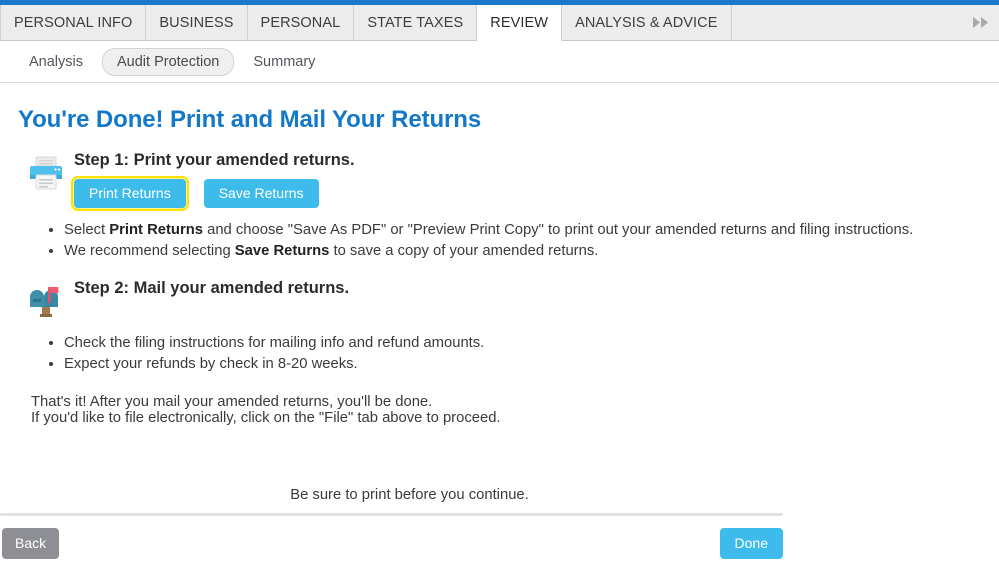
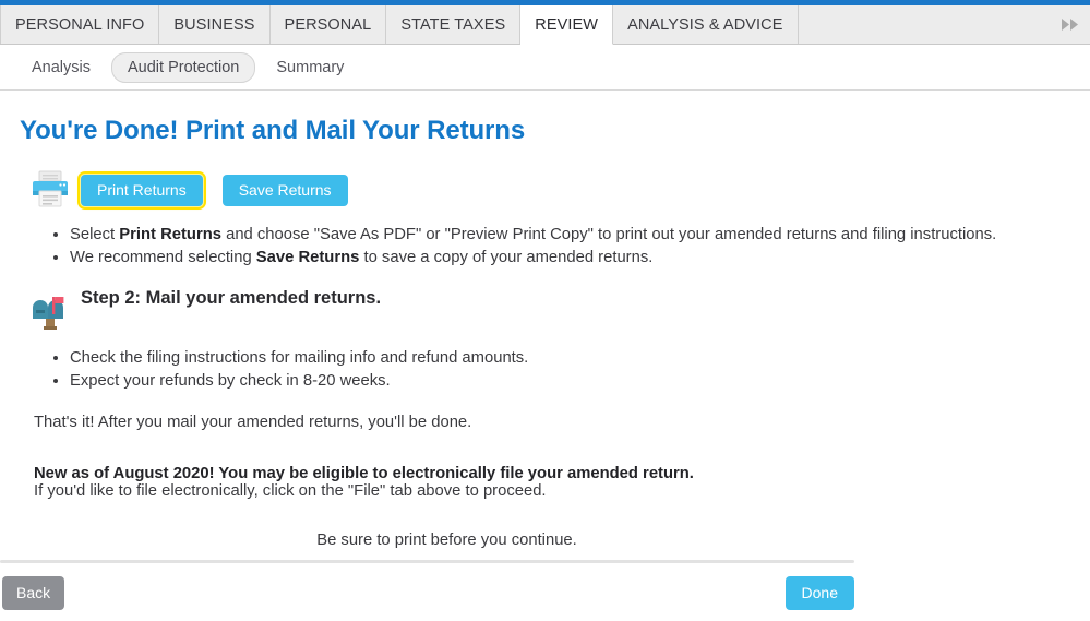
  PERSONAL INFO
  BUSINESS
  PERSONAL
  STATE TAXES
  REVIEW
  ANALYSIS & ADVICE
  Analysis
  Audit Protection
  Summary
  You're Done! Print and Mail Your Returns
- Step 1: Print your amended returns.
  Print Returns
  Save Returns
  Select Print Returns and choose "Save As PDF" or "Preview Print Copy" to print out your amended returns and filing instructions.
  We recommend selecting Save Returns to save a copy of your amended returns.
  Step 2: Mail your amended returns.
  Check the filing instructions for mailing info and refund amounts.
  Expect your refunds by check in 8-20 weeks.
  That's it! After you mail your amended returns, you'll be done.
+ New as of August 2020! You may be eligible to electronically file your amended return.
  If you'd like to file electronically, click on the "File" tab above to proceed.
  Be sure to print before you continue.
  Back
  Done
